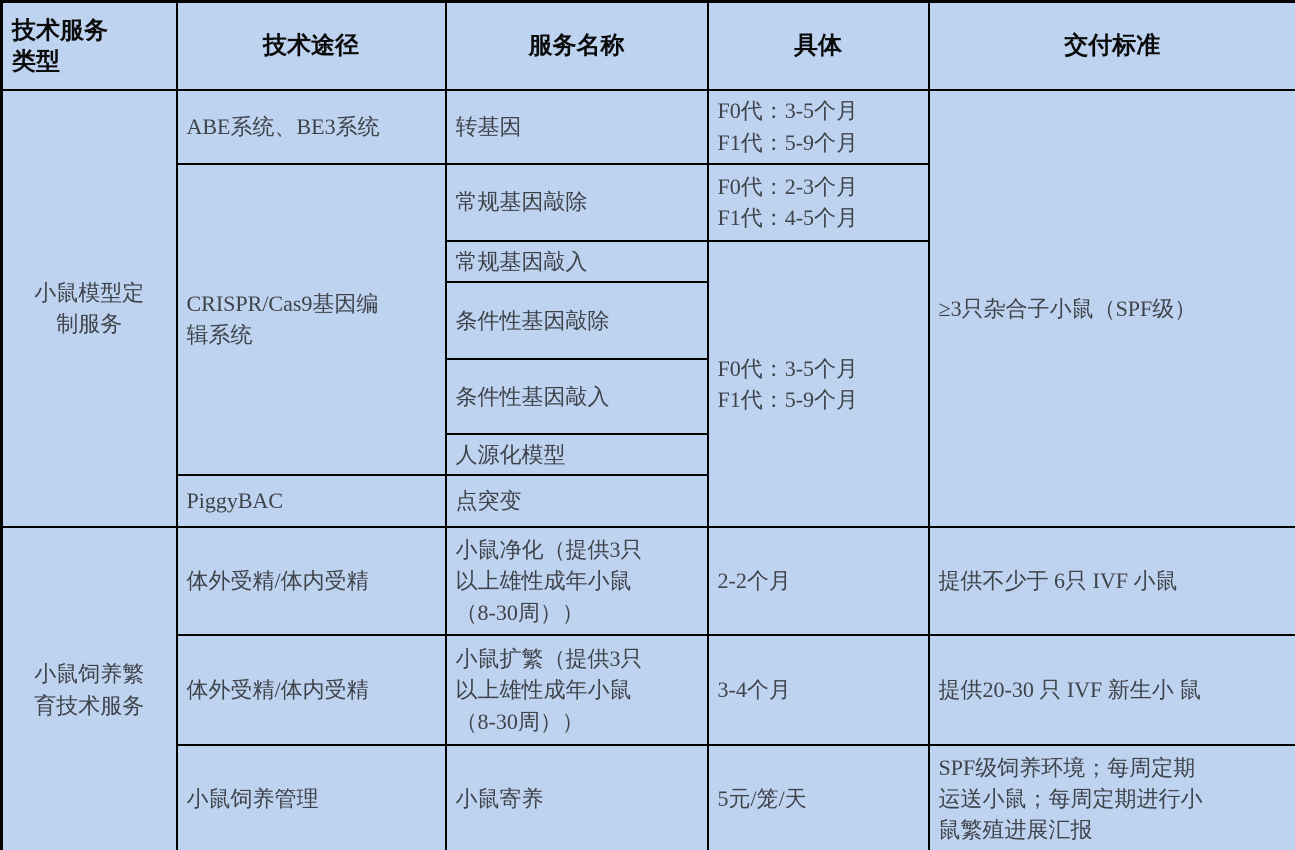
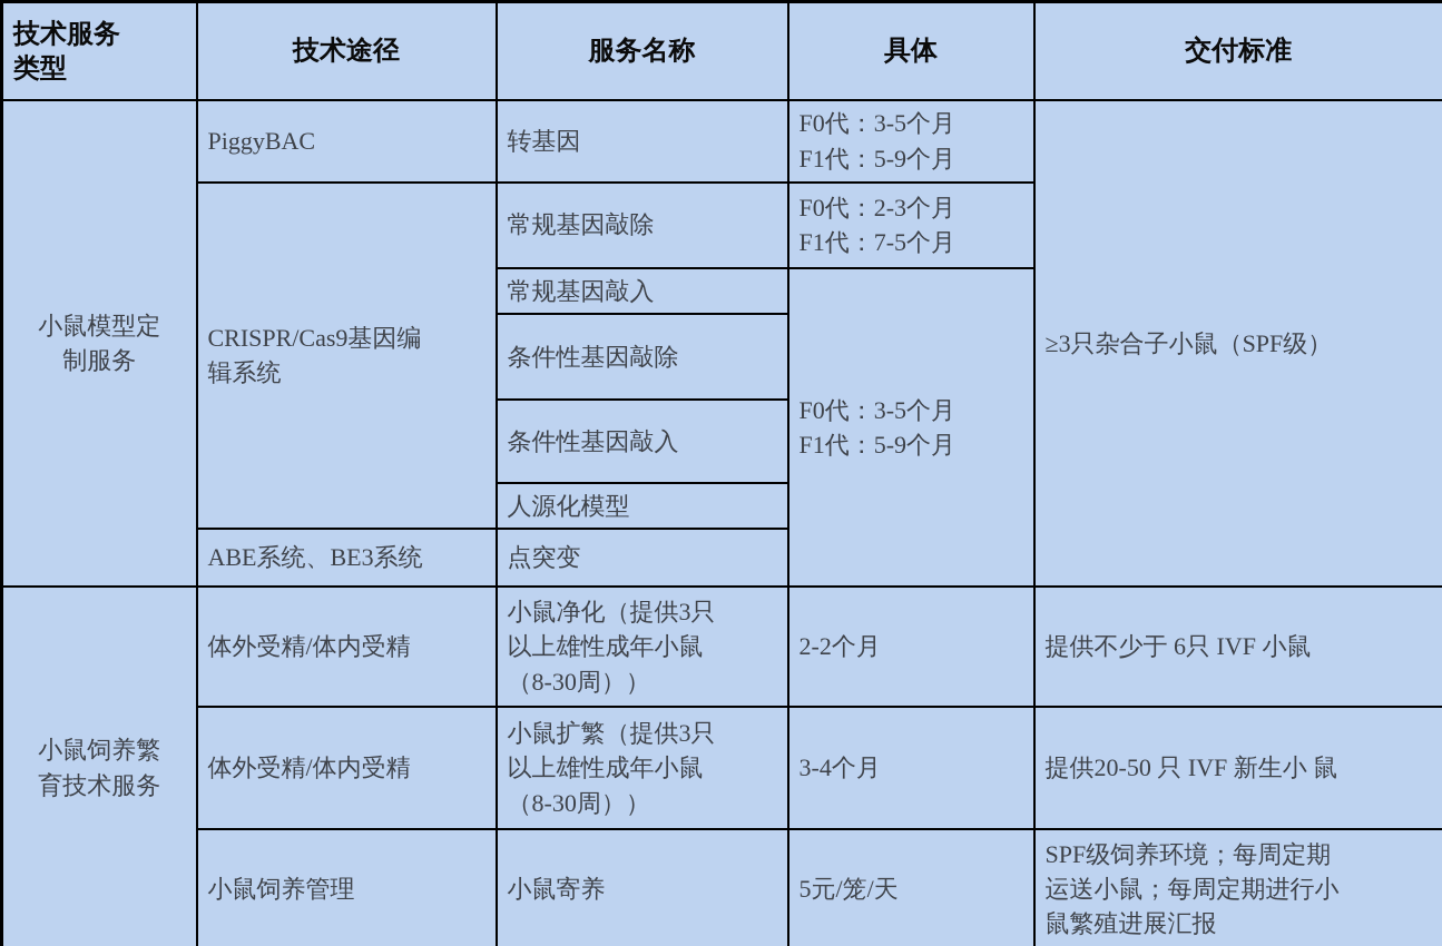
  技术服务 类型	技术途径	服务名称	具体	交付标准
- 小鼠模型定 制服务	ABE系统、BE3系统	转基因	F0代：3-5个月 F1代：5-9个月	≥3只杂合子小鼠（SPF级）
+ 小鼠模型定 制服务	PiggyBAC	转基因	F0代：3-5个月 F1代：5-9个月	≥3只杂合子小鼠（SPF级）
- CRISPR/Cas9基因编 辑系统	常规基因敲除	F0代：2-3个月 F1代：4-5个月
+ CRISPR/Cas9基因编 辑系统	常规基因敲除	F0代：2-3个月 F1代：7-5个月
  常规基因敲入	F0代：3-5个月 F1代：5-9个月
  条件性基因敲除
  条件性基因敲入
  人源化模型
- PiggyBAC	点突变
+ ABE系统、BE3系统	点突变
  小鼠饲养繁 育技术服务	体外受精/体内受精	小鼠净化（提供3只 以上雄性成年小鼠 （8-30周））	2-2个月	提供不少于 6只 IVF 小鼠
- 体外受精/体内受精	小鼠扩繁（提供3只 以上雄性成年小鼠 （8-30周））	3-4个月	提供20-30 只 IVF 新生小 鼠
+ 体外受精/体内受精	小鼠扩繁（提供3只 以上雄性成年小鼠 （8-30周））	3-4个月	提供20-50 只 IVF 新生小 鼠
  小鼠饲养管理	小鼠寄养	5元/笼/天	SPF级饲养环境；每周定期 运送小鼠；每周定期进行小 鼠繁殖进展汇报
